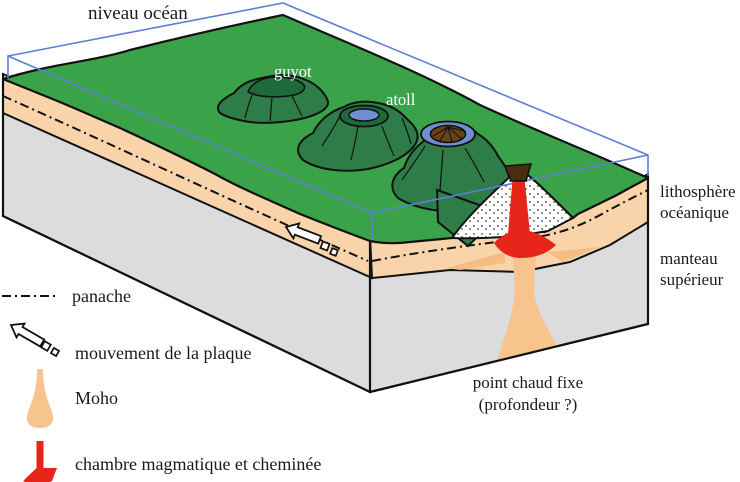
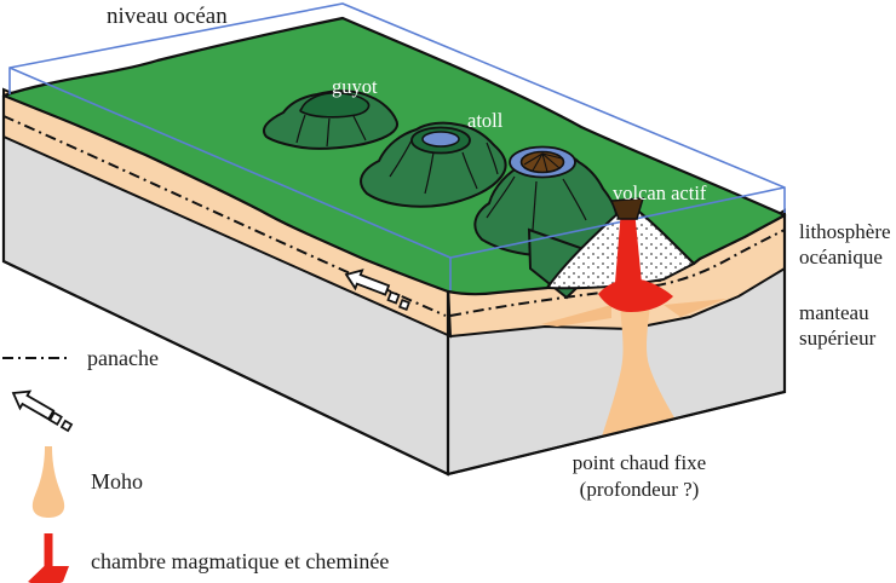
  panache
- mouvement de la plaque
  Moho
  chambre magmatique et cheminée
  niveau océan
  guyot
  atoll
+ volcan actif
  lithosphère
  océanique
  manteau
  supérieur
  point chaud fixe
  (profondeur ?)
